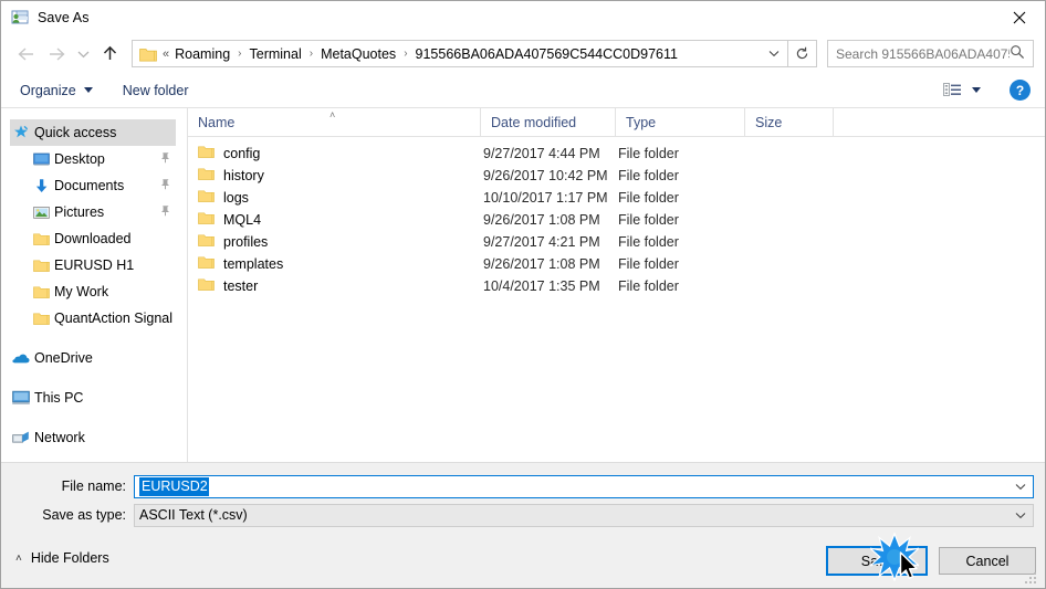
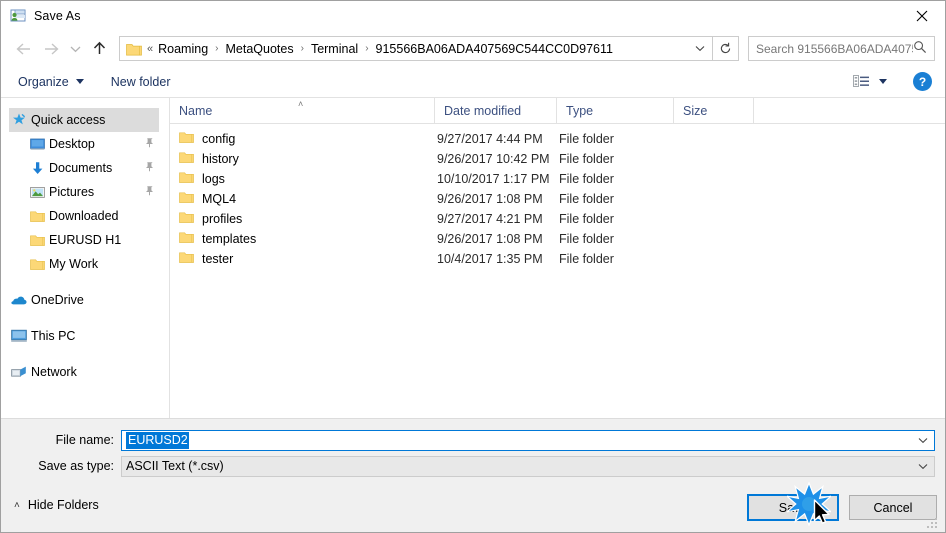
  Save As
  «
  Roaming
  ›
- Terminal
+ MetaQuotes
  ›
- MetaQuotes
+ Terminal
  ›
  915566BA06ADA407569C544CC0D97611
  Search 915566BA06ADA407
  Organize
  New folder
  ?
  Quick access
  Desktop
  Documents
  Pictures
  Downloaded
  EURUSD H1
  My Work
- QuantAction Signal
  OneDrive
  This PC
  Network
  Name
  ˄
  Date modified
  Type
  Size
  config
  9/27/2017 4:44 PM
  File folder
  history
  9/26/2017 10:42 PM
  File folder
  logs
  10/10/2017 1:17 PM
  File folder
  MQL4
  9/26/2017 1:08 PM
  File folder
  profiles
  9/27/2017 4:21 PM
  File folder
  templates
  9/26/2017 1:08 PM
  File folder
  tester
  10/4/2017 1:35 PM
  File folder
  File name:
  EURUSD2
  Save as type:
  ASCII Text (*.csv)
  ˄
  Hide Folders
  Cancel
